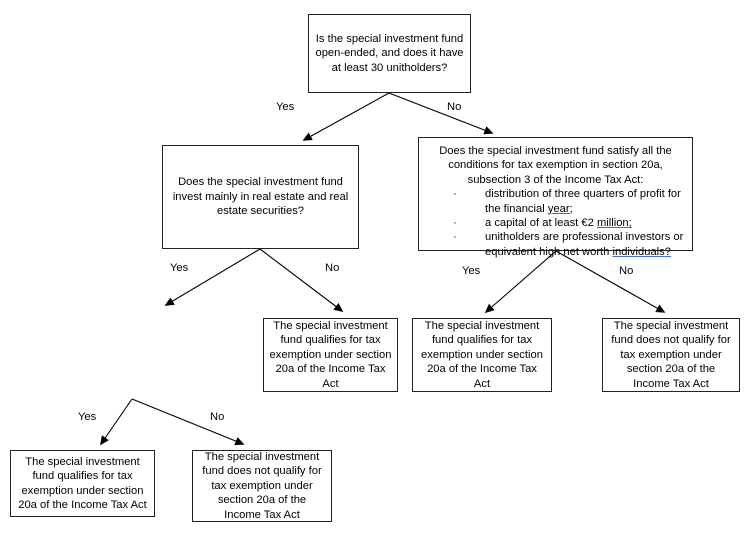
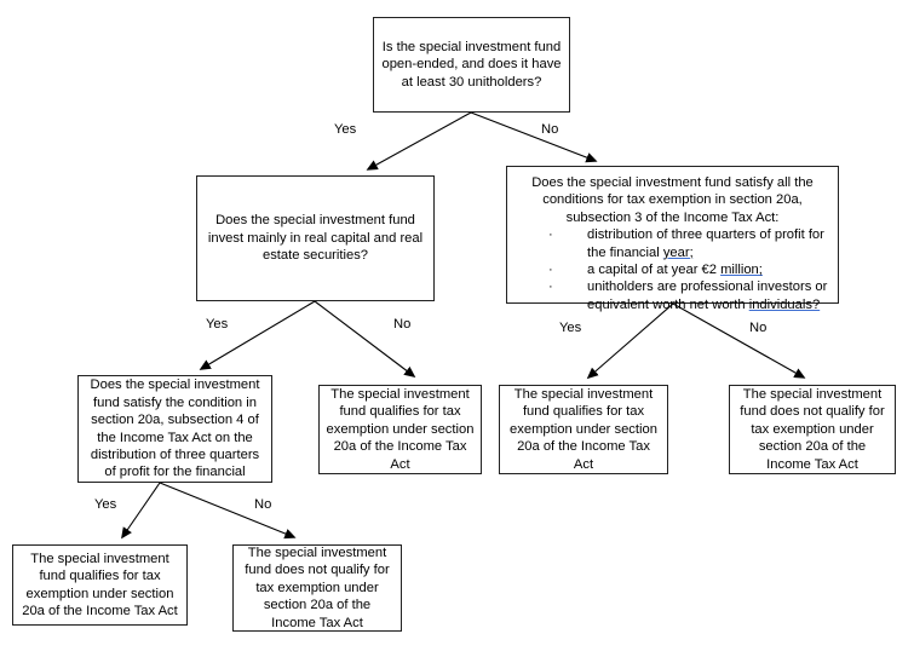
  Is the special investment fund open-ended, and does it have at least 30 unitholders?
- Does the special investment fund invest mainly in real estate and real estate securities?
+ Does the special investment fund invest mainly in real capital and real estate securities?
  Does the special investment fund satisfy all the conditions for tax exemption in section 20a, subsection 3 of the Income Tax Act:
  ·
  distribution of three quarters of profit for the financial year;
  ·
- a capital of at least €2 million;
+ a capital of at year €2 million;
  ·
- unitholders are professional investors or equivalent high net worth individuals?
+ unitholders are professional investors or equivalent worth net worth individuals?
+ Does the special investment fund satisfy the condition in section 20a, subsection 4 of the Income Tax Act on the distribution of three quarters of profit for the financial
  The special investment fund qualifies for tax exemption under section 20a of the Income Tax Act
  The special investment fund qualifies for tax exemption under section 20a of the Income Tax Act
  The special investment fund does not qualify for tax exemption under section 20a of the Income Tax Act
  The special investment fund qualifies for tax exemption under section 20a of the Income Tax Act
  The special investment fund does not qualify for tax exemption under section 20a of the Income Tax Act
  Yes
  No
  Yes
  No
  Yes
  No
  Yes
  No
